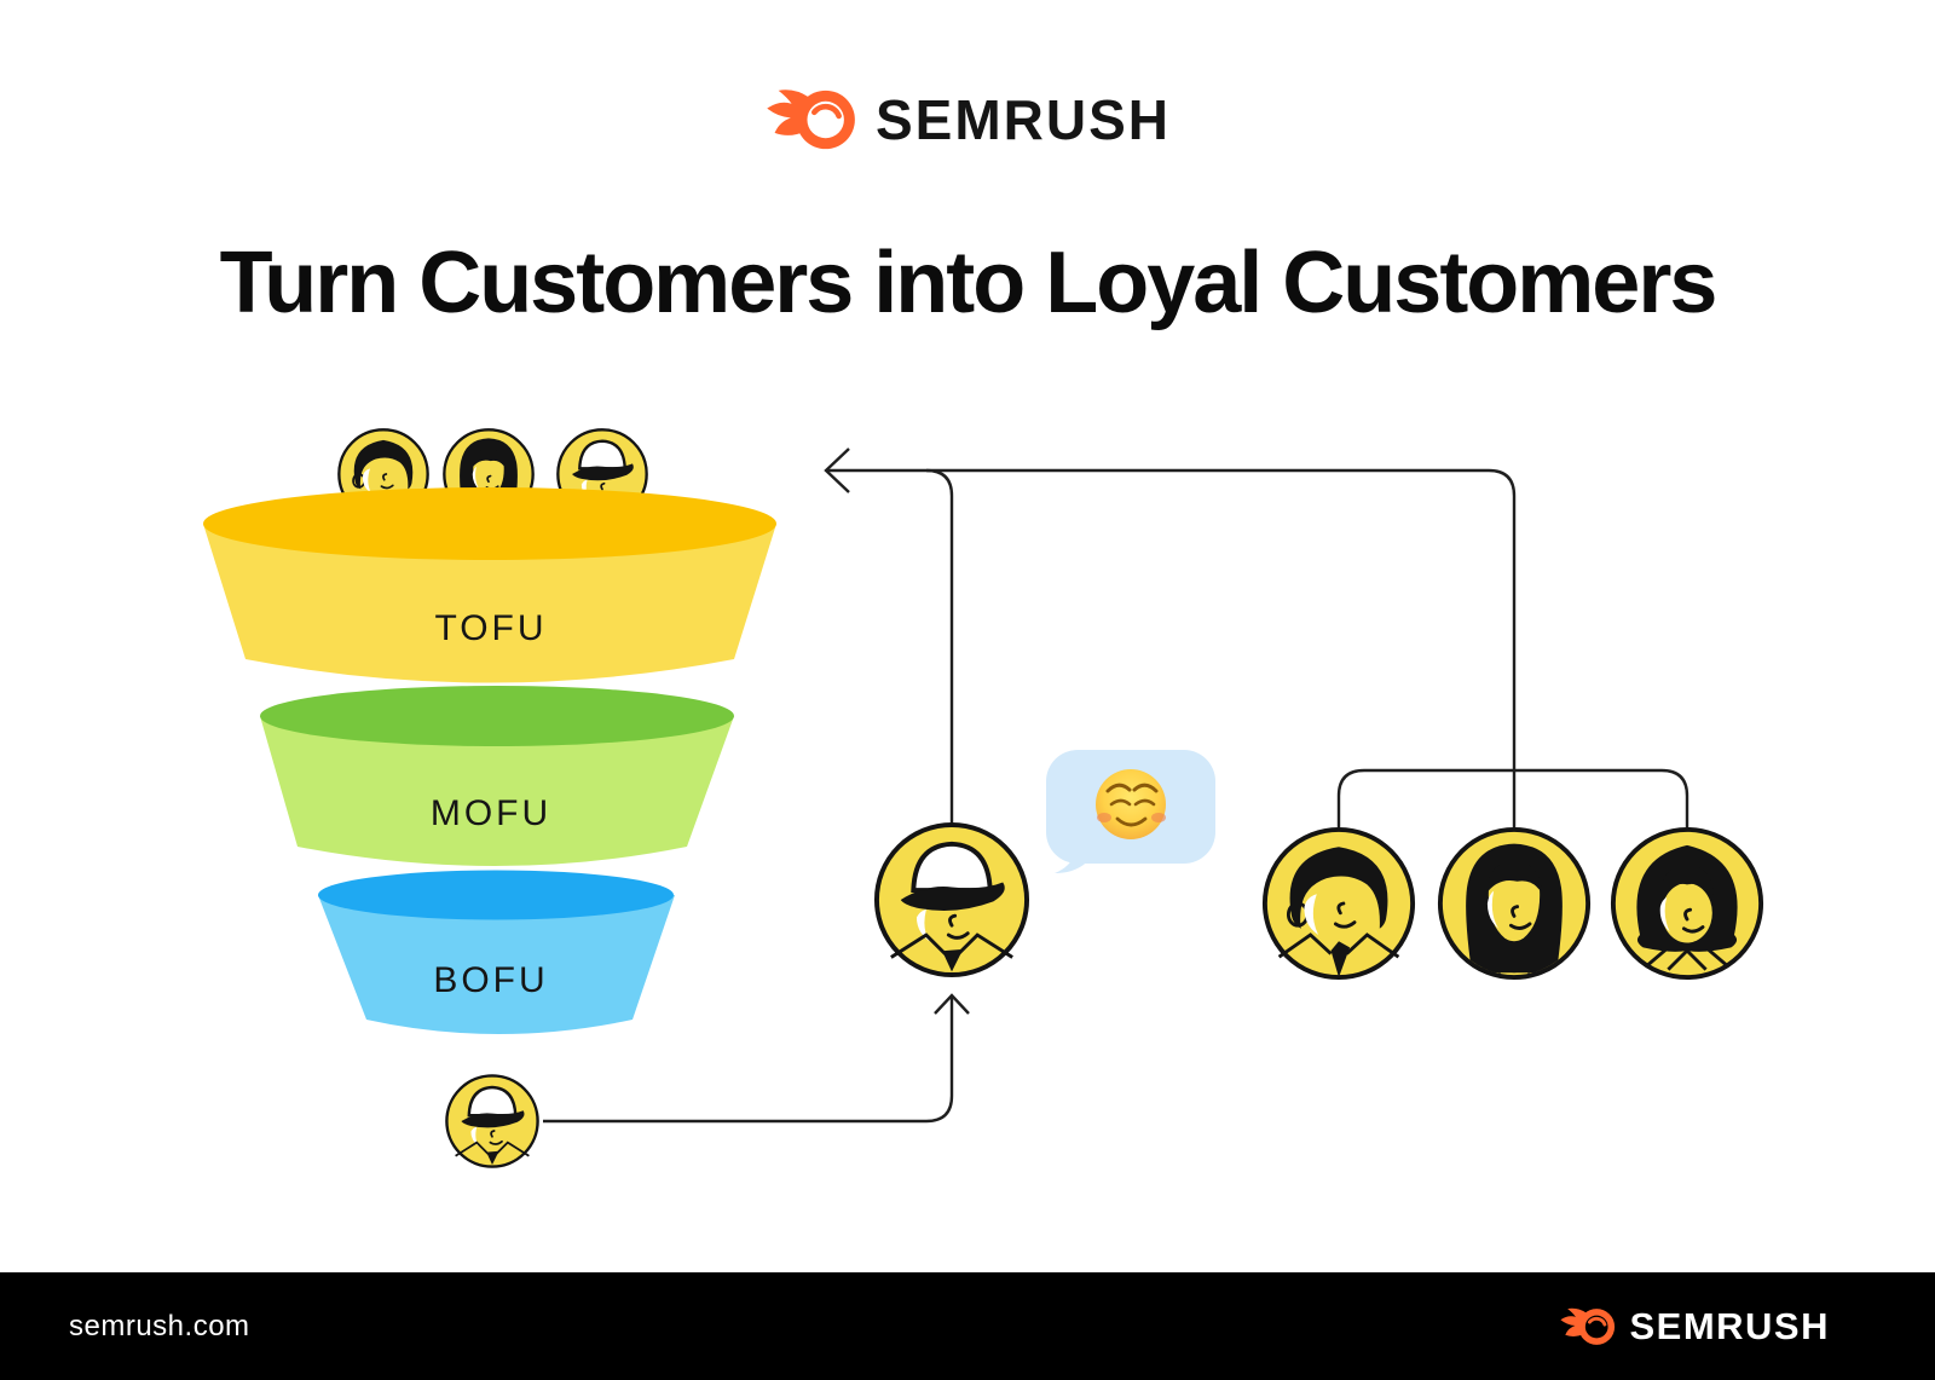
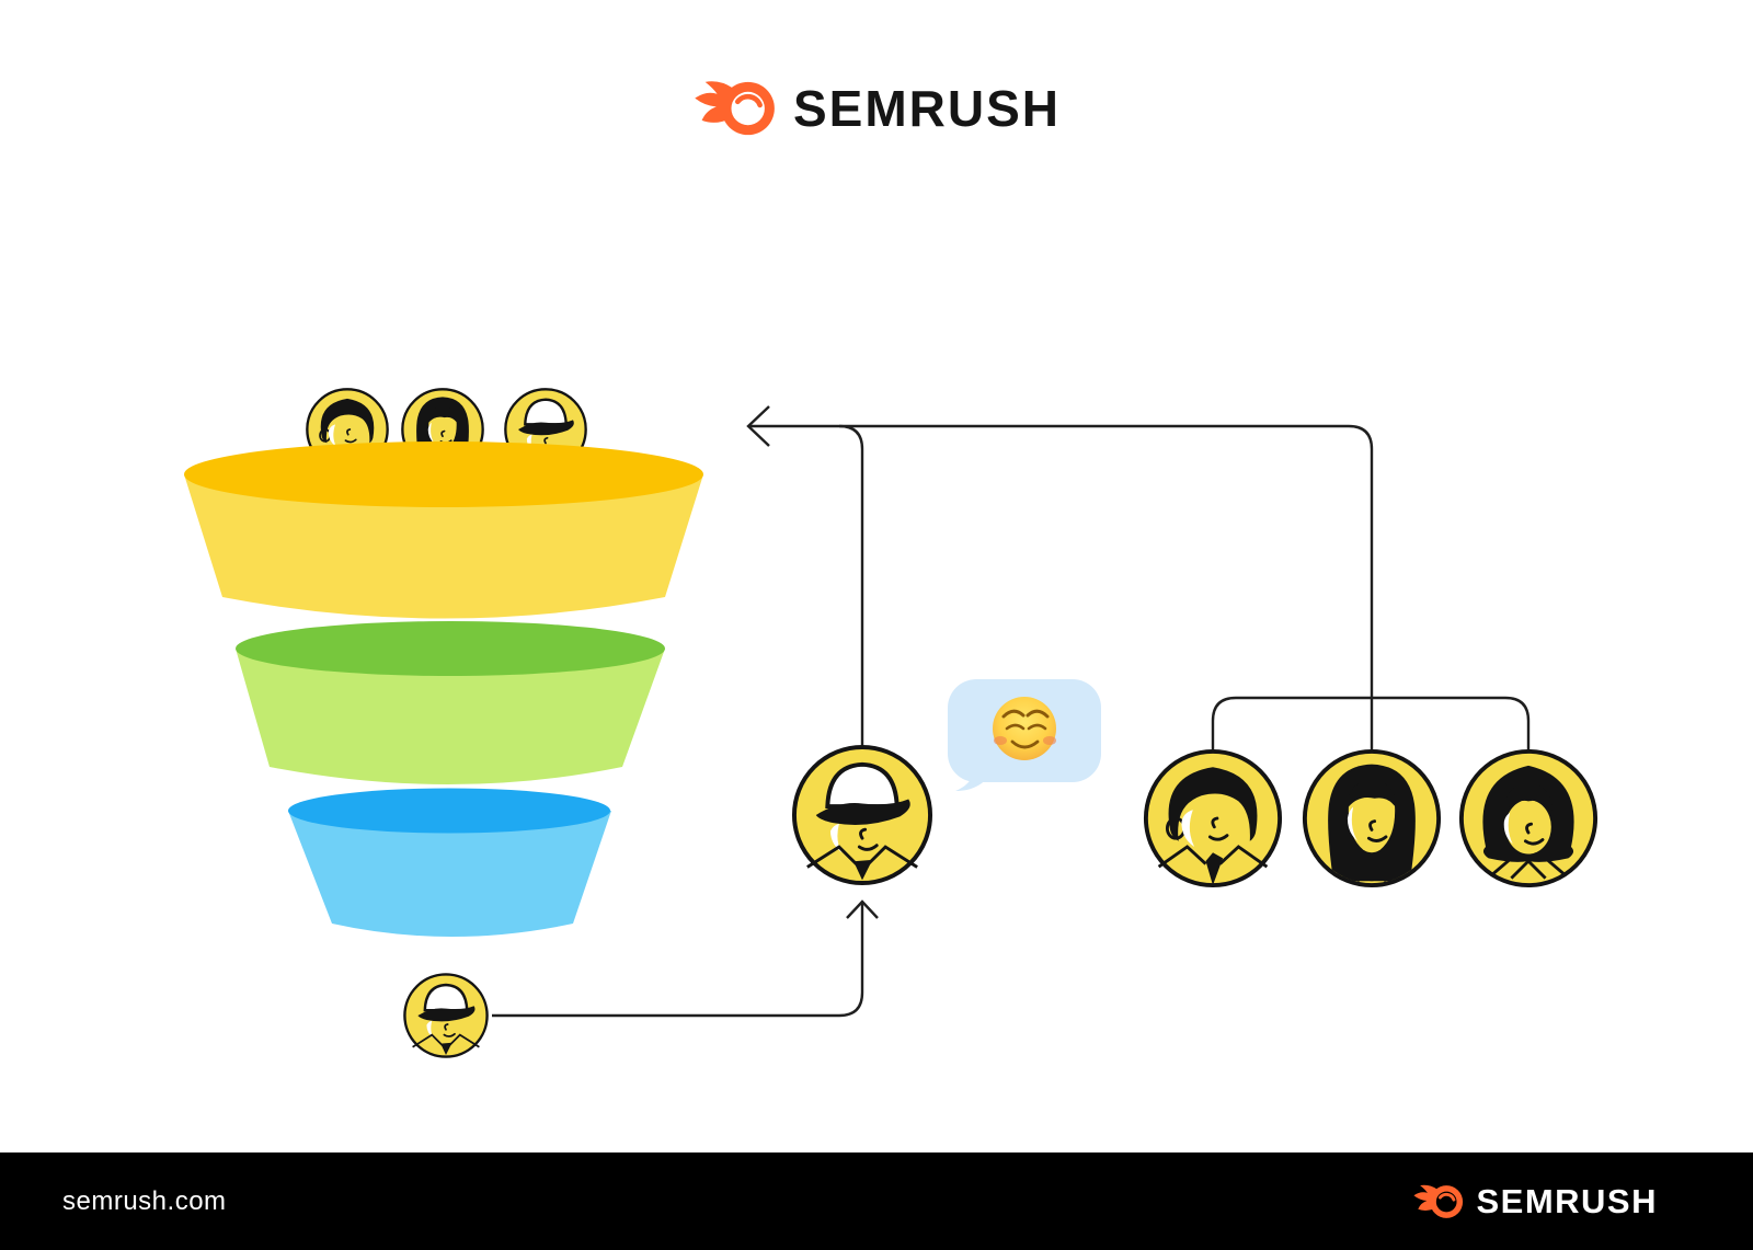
  SEMRUSH
- Turn Customers into Loyal Customers
- TOFU
- MOFU
- BOFU
  semrush.com
  SEMRUSH
